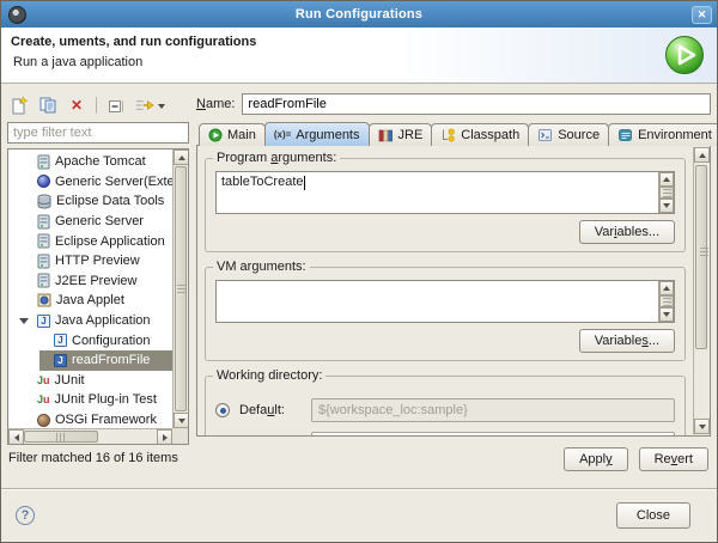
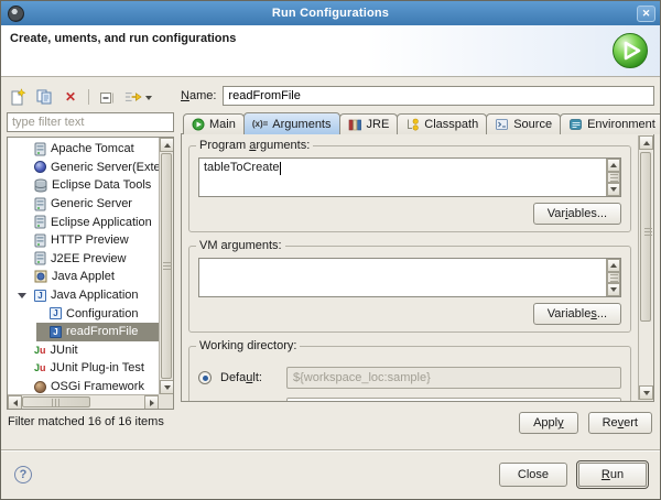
  Run Configurations
  ✕
  Create, uments, and run configurations
- Run a java application
  ✕
  type filter text
  Apache Tomcat
  Generic Server(Exte
  Eclipse Data Tools
  Generic Server
  Eclipse Application
  HTTP Preview
  J2EE Preview
  Java Applet
  J
  Java Application
  J
  Configuration
  J
  readFromFile
  J
  u
  JUnit
  J
  u
  JUnit Plug-in Test
  OSGi Framework
  Filter matched 16 of 16 items
  Name:
  readFromFile
  Main
  (x)=
  Arguments
  JRE
  Classpath
  Source
  Environment
  Program arguments:
  tableToCreate
  Variables...
  VM arguments:
  Variables...
  Working directory:
  Default:
  ${workspace_loc:sample}
  Apply
  Revert
  ?
  Close
+ Run
